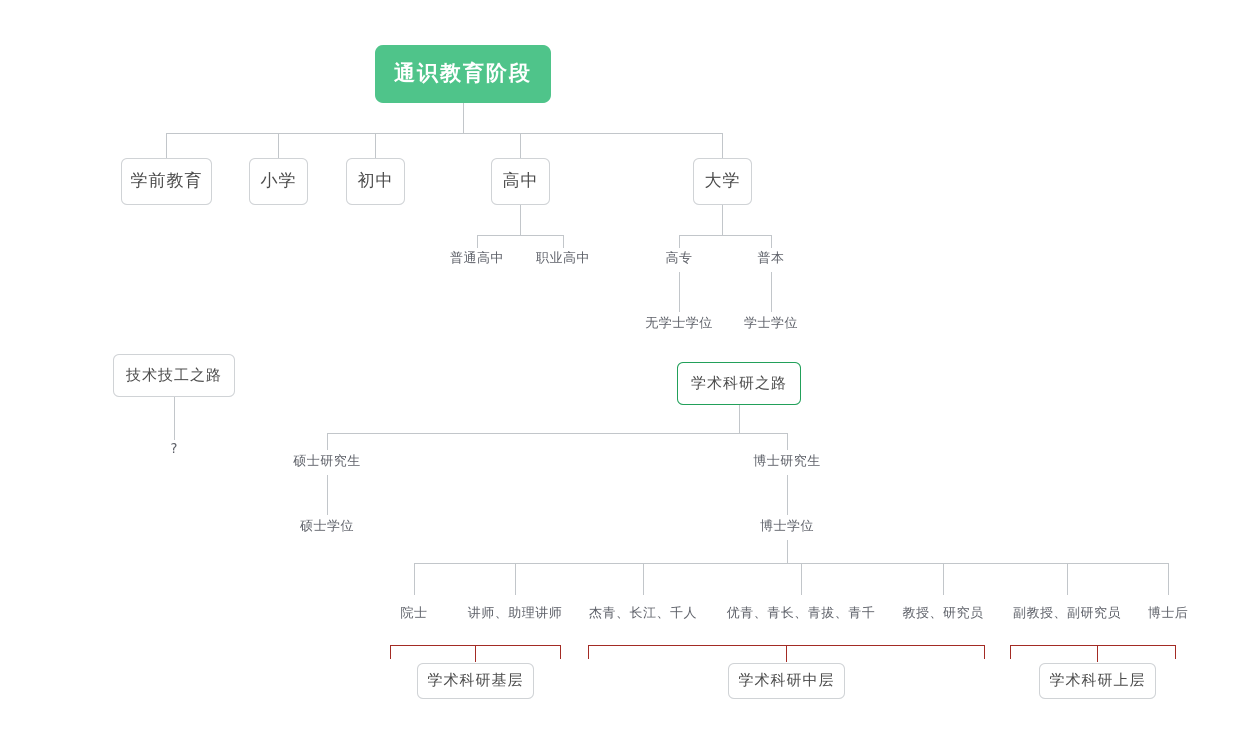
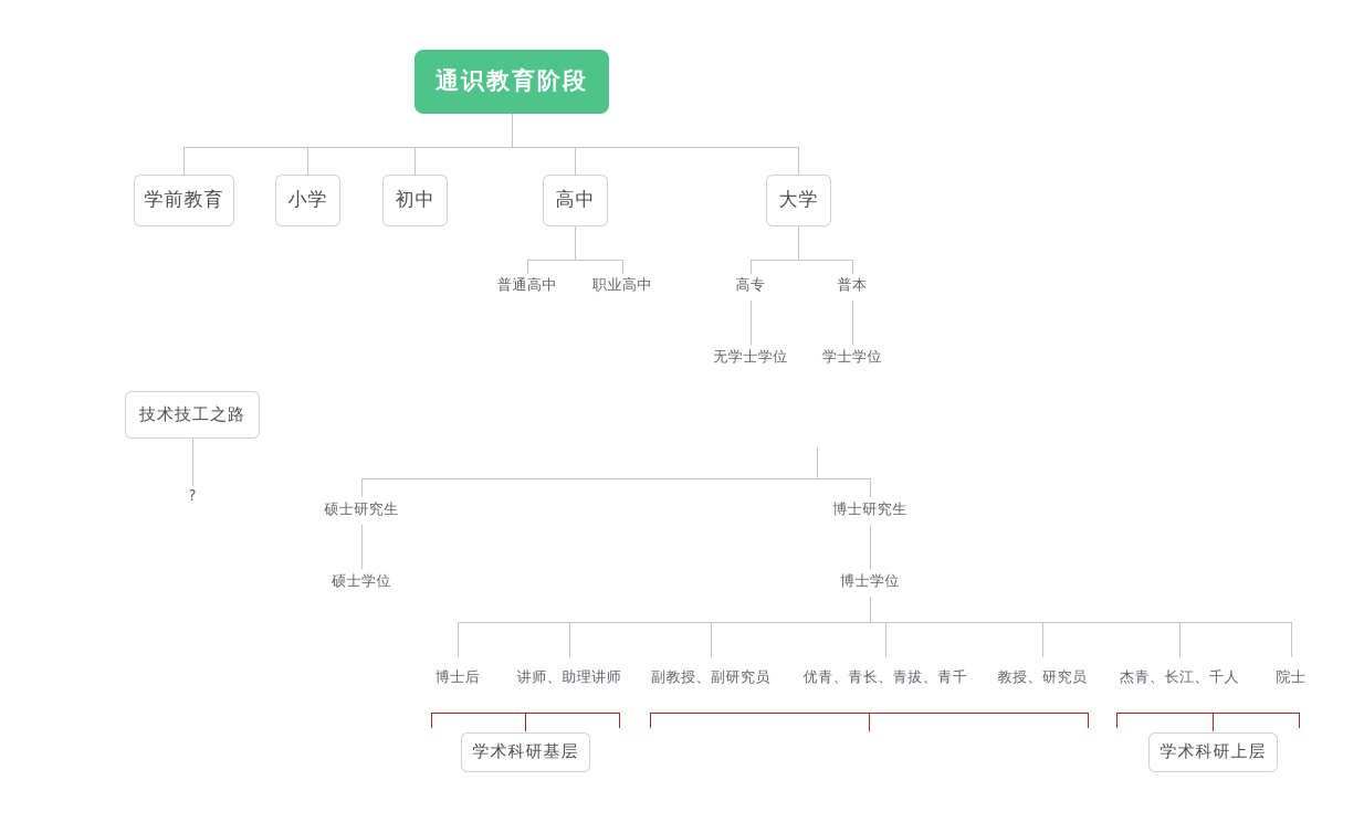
  通识教育阶段
  学前教育
  小学
  初中
  高中
  大学
  普通高中
  职业高中
  高专
  普本
  无学士学位
  学士学位
  技术技工之路
  ?
- 学术科研之路
  硕士研究生
  博士研究生
  硕士学位
  博士学位
- 院士
+ 博士后
  讲师、助理讲师
- 杰青、长江、千人
+ 副教授、副研究员
  优青、青长、青拔、青千
  教授、研究员
- 副教授、副研究员
+ 杰青、长江、千人
- 博士后
+ 院士
  学术科研基层
- 学术科研中层
  学术科研上层
